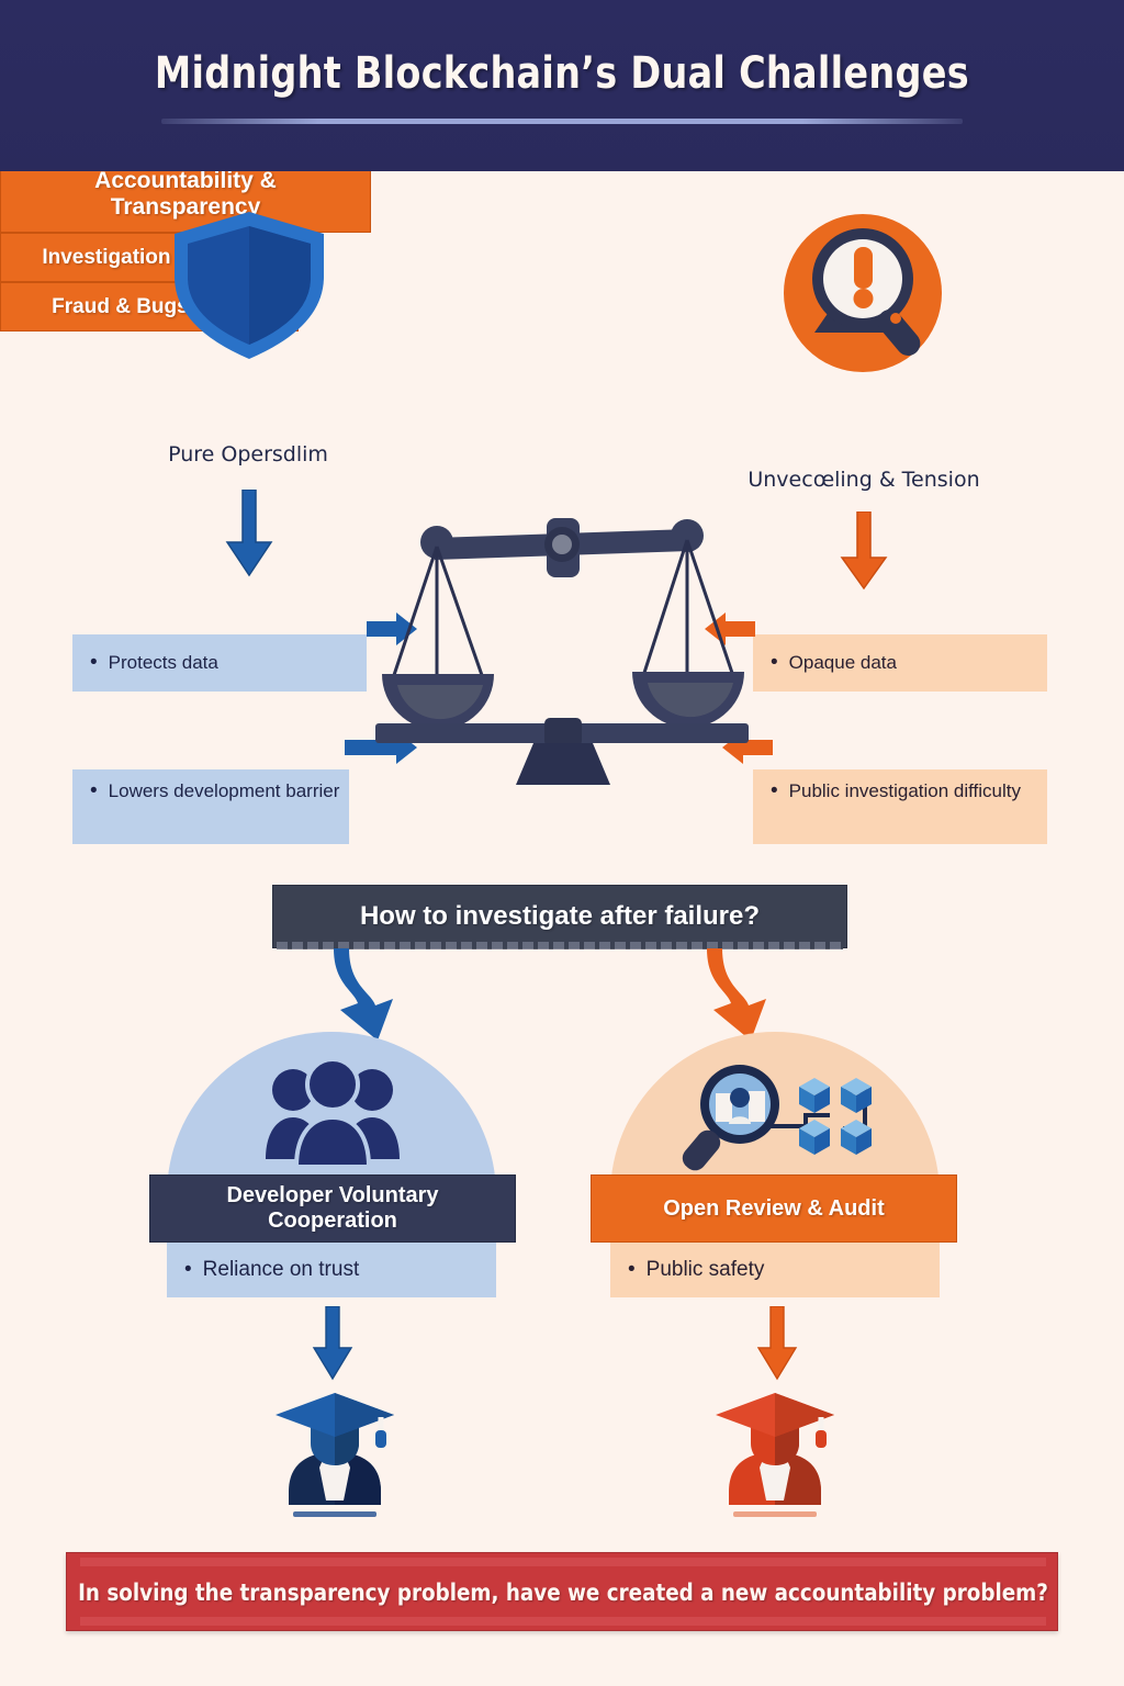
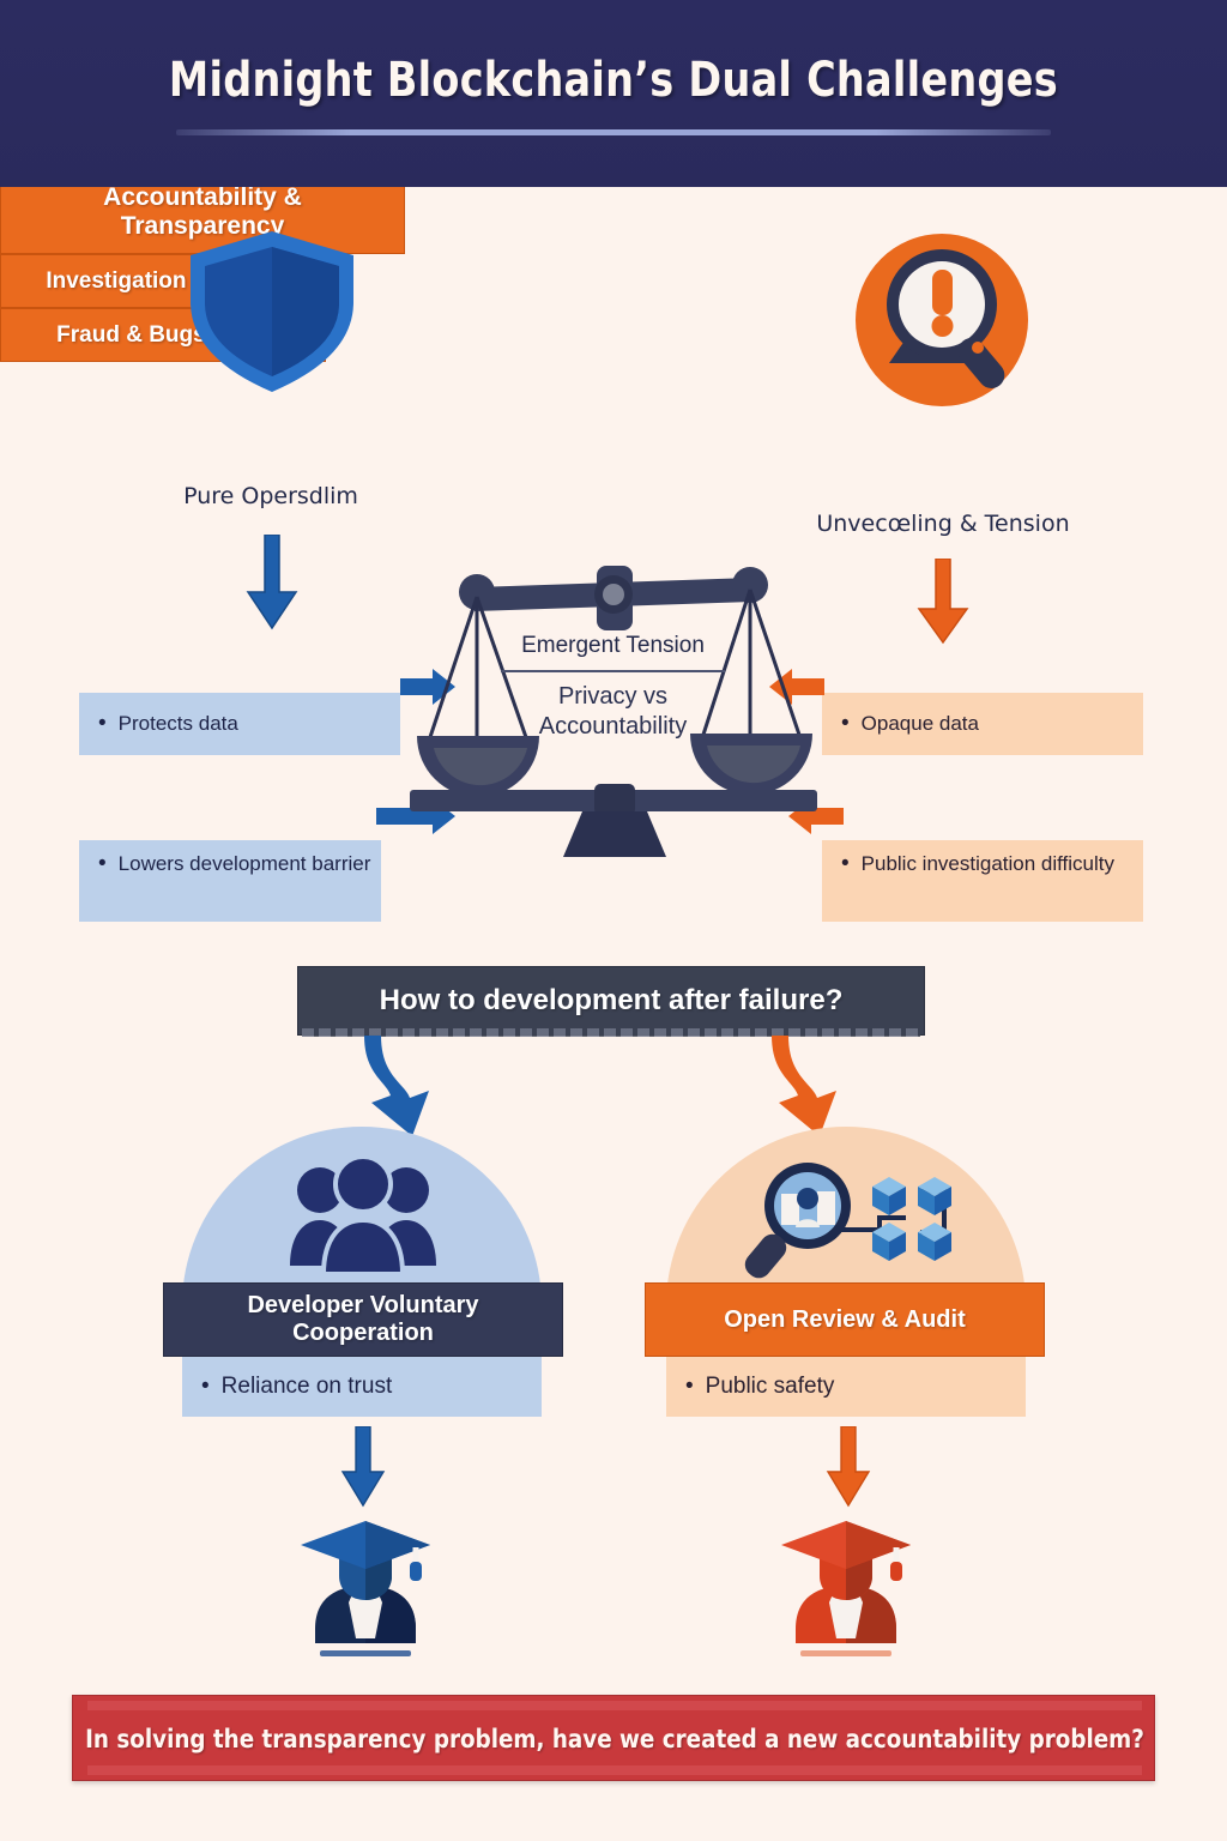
  Midnight Blockchain’s Dual Challenges
  Pure Opersdlim
  •
  Protects data
  •
  Lowers development barrier
  Accountability & Transparency
  Unvecœling & Tension
  •
  Opaque data
  •
  Public investigation difficulty
+ Emergent Tension
+ Privacy vs
+ Accountability
- How to investigate after failure?
+ How to development after failure?
  Developer Voluntary Cooperation
  •
  Reliance on trust
  Open Review & Audit
  •
  Public safety
  In solving the transparency problem, have we created a new accountability problem?
